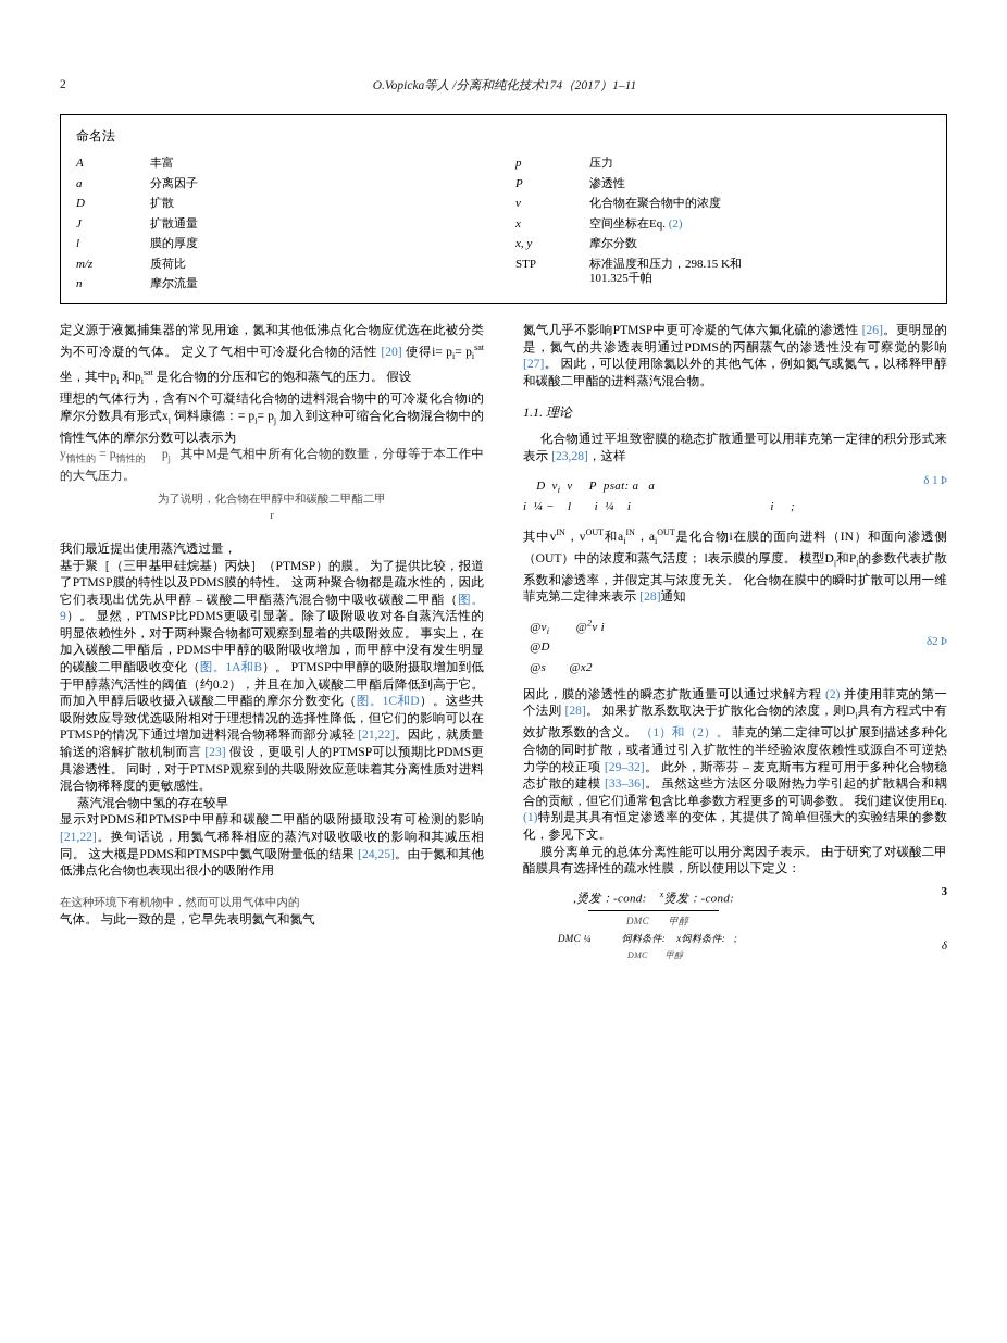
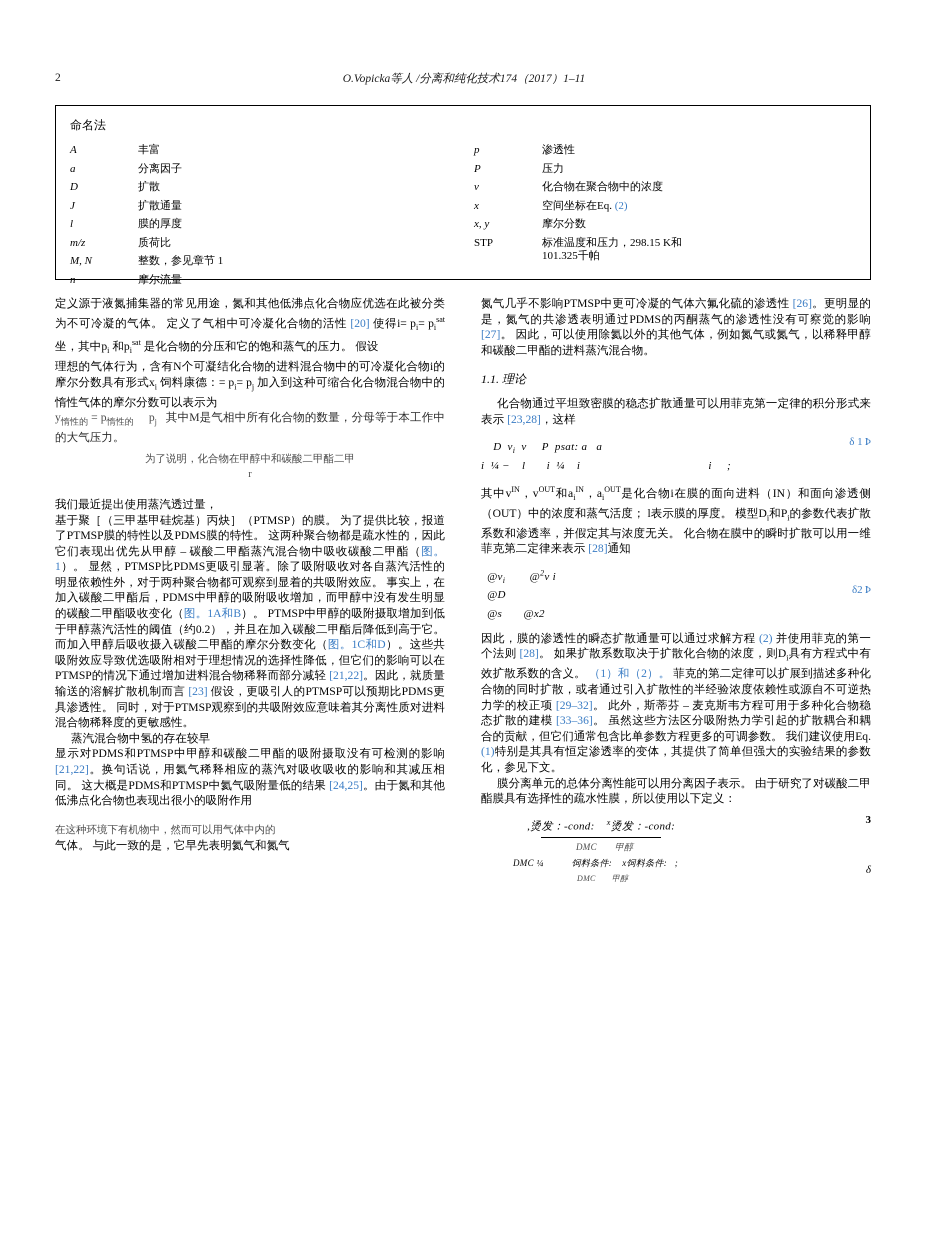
  2
  O.Vopicka等人 /分离和纯化技术174（2017）1–11
  命名法
  A
  丰富
  a
  分离因子
  D
  扩散
  J
  扩散通量
  l
  膜的厚度
  m/z
  质荷比
+ M, N
+ 整数，参见章节 1
  n
  摩尔流量
  p
- 压力
+ 渗透性
  P
- 渗透性
+ 压力
  v
  化合物在聚合物中的浓度
  x
  空间坐标在Eq. (2)
  x, y
  摩尔分数
  STP
  标准温度和压力，298.15 K和
  101.325千帕
  定义源于液氮捕集器的常见用途，氮和其他低沸点化合物应优选在此被分类为不可冷凝的气体。 定义了气相中可冷凝化合物的活性 [20] 使得i= pi= pisat 坐，其中pi 和pisat 是化合物的分压和它的饱和蒸气的压力。 假设
  理想的气体行为，含有N个可凝结化合物的进料混合物中的可冷凝化合物i的摩尔分数具有形式xi 饲料康德：= pi= pj 加入到这种可缩合化合物混合物中的惰性气体的摩尔分数可以表示为
  y惰性的 = p惰性的 pj 其中M是气相中所有化合物的数量，分母等于本工作中的大气压力。
  为了说明，化合物在甲醇中和碳酸二甲酯二甲
  r
  我们最近提出使用蒸汽透过量，
- 基于聚［（三甲基甲硅烷基）丙炔］（PTMSP）的膜。 为了提供比较，报道了PTMSP膜的特性以及PDMS膜的特性。 这两种聚合物都是疏水性的，因此它们表现出优先从甲醇 – 碳酸二甲酯蒸汽混合物中吸收碳酸二甲酯（图。9）。 显然，PTMSP比PDMS更吸引显著。除了吸附吸收对各自蒸汽活性的明显依赖性外，对于两种聚合物都可观察到显着的共吸附效应。 事实上，在加入碳酸二甲酯后，PDMS中甲醇的吸附吸收增加，而甲醇中没有发生明显的碳酸二甲酯吸收变化（图。1A和B）。 PTMSP中甲醇的吸附摄取增加到低于甲醇蒸汽活性的阈值（约0.2），并且在加入碳酸二甲酯后降低到高于它。而加入甲醇后吸收摄入碳酸二甲酯的摩尔分数变化（图。1C和D）。这些共吸附效应导致优选吸附相对于理想情况的选择性降低，但它们的影响可以在PTMSP的情况下通过增加进料混合物稀释而部分减轻 [21,22]。因此，就质量输送的溶解扩散机制而言 [23] 假设，更吸引人的PTMSP可以预期比PDMS更具渗透性。 同时，对于PTMSP观察到的共吸附效应意味着其分离性质对进料混合物稀释度的更敏感性。
+ 基于聚［（三甲基甲硅烷基）丙炔］（PTMSP）的膜。 为了提供比较，报道了PTMSP膜的特性以及PDMS膜的特性。 这两种聚合物都是疏水性的，因此它们表现出优先从甲醇 – 碳酸二甲酯蒸汽混合物中吸收碳酸二甲酯（图。1）。 显然，PTMSP比PDMS更吸引显著。除了吸附吸收对各自蒸汽活性的明显依赖性外，对于两种聚合物都可观察到显着的共吸附效应。 事实上，在加入碳酸二甲酯后，PDMS中甲醇的吸附吸收增加，而甲醇中没有发生明显的碳酸二甲酯吸收变化（图。1A和B）。 PTMSP中甲醇的吸附摄取增加到低于甲醇蒸汽活性的阈值（约0.2），并且在加入碳酸二甲酯后降低到高于它。而加入甲醇后吸收摄入碳酸二甲酯的摩尔分数变化（图。1C和D）。这些共吸附效应导致优选吸附相对于理想情况的选择性降低，但它们的影响可以在PTMSP的情况下通过增加进料混合物稀释而部分减轻 [21,22]。因此，就质量输送的溶解扩散机制而言 [23] 假设，更吸引人的PTMSP可以预期比PDMS更具渗透性。 同时，对于PTMSP观察到的共吸附效应意味着其分离性质对进料混合物稀释度的更敏感性。
  蒸汽混合物中氢的存在较早
  显示对PDMS和PTMSP中甲醇和碳酸二甲酯的吸附摄取没有可检测的影响 [21,22]。换句话说，用氦气稀释相应的蒸汽对吸收吸收的影响和其减压相同。 这大概是PDMS和PTMSP中氦气吸附量低的结果 [24,25]。由于氮和其他低沸点化合物也表现出很小的吸附作用
  在这种环境下有机物中，然而可以用气体中内的
  气体。 与此一致的是，它早先表明氦气和氮气
  氮气几乎不影响PTMSP中更可冷凝的气体六氟化硫的渗透性 [26]。更明显的是，氮气的共渗透表明通过PDMS的丙酮蒸气的渗透性没有可察觉的影响 [27]。 因此，可以使用除氦以外的其他气体，例如氮气或氮气，以稀释甲醇和碳酸二甲酯的进料蒸汽混合物。
  1.1. 理论
  化合物通过平坦致密膜的稳态扩散通量可以用菲克第一定律的积分形式来表示 [23,28]，这样
  D vi v P psat: a a
  i ¼ − l i ¼ i i ;
  δ 1 Þ
  其中vIN，vOUT和aiIN，aiOUT是化合物i在膜的面向进料（IN）和面向渗透侧（OUT）中的浓度和蒸气活度； l表示膜的厚度。 模型Di和Pi的参数代表扩散系数和渗透率，并假定其与浓度无关。 化合物在膜中的瞬时扩散可以用一维菲克第二定律来表示 [28]通知
  @vi @2v i
  @D
  @s @x2
  δ2 Þ
  因此，膜的渗透性的瞬态扩散通量可以通过求解方程 (2) 并使用菲克的第一个法则 [28]。 如果扩散系数取决于扩散化合物的浓度，则Di具有方程式中有效扩散系数的含义。 （1）和（2）。 菲克的第二定律可以扩展到描述多种化合物的同时扩散，或者通过引入扩散性的半经验浓度依赖性或源自不可逆热力学的校正项 [29–32]。 此外，斯蒂芬 – 麦克斯韦方程可用于多种化合物稳态扩散的建模 [33–36]。 虽然这些方法区分吸附热力学引起的扩散耦合和耦合的贡献，但它们通常包含比单参数方程更多的可调参数。 我们建议使用Eq. (1)特别是其具有恒定渗透率的变体，其提供了简单但强大的实验结果的参数化，参见下文。
  膜分离单元的总体分离性能可以用分离因子表示。 由于研究了对碳酸二甲酯膜具有选择性的疏水性膜，所以使用以下定义：
  ,烫发：-cond: x烫发：-cond:
  DMC 甲醇
  DMC ¼ 饲料条件: x饲料条件: ;
  DMC 甲醇
  3
  δ
